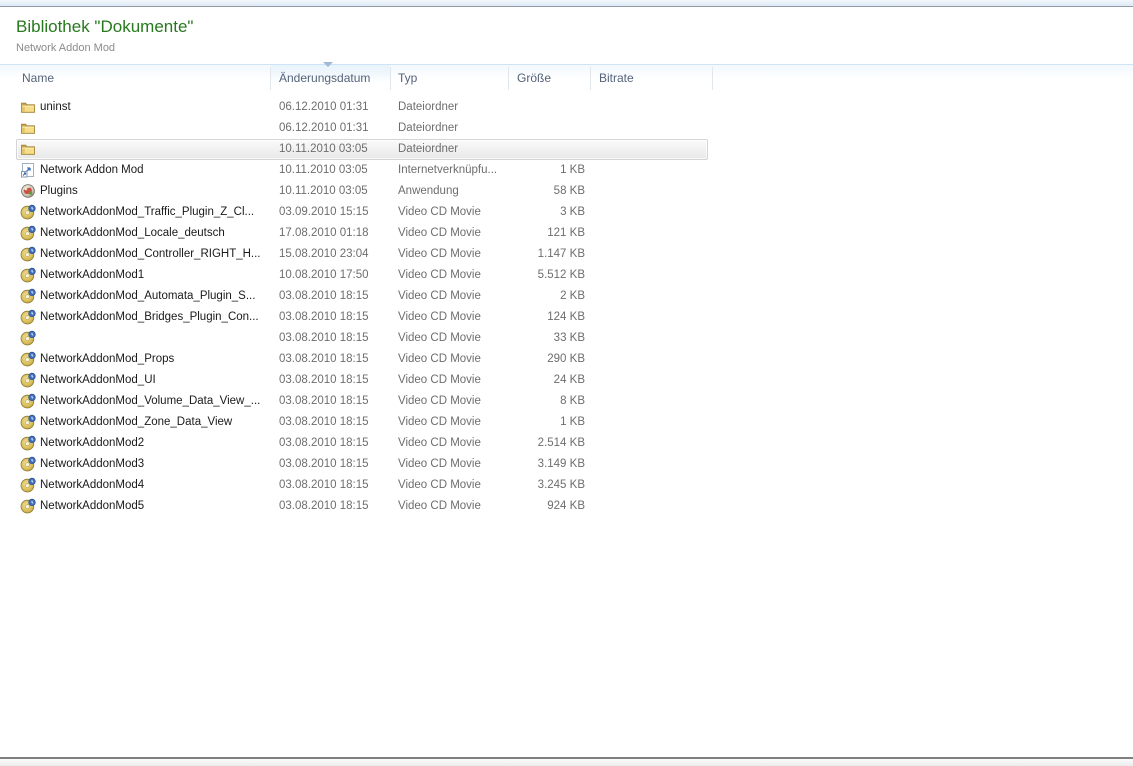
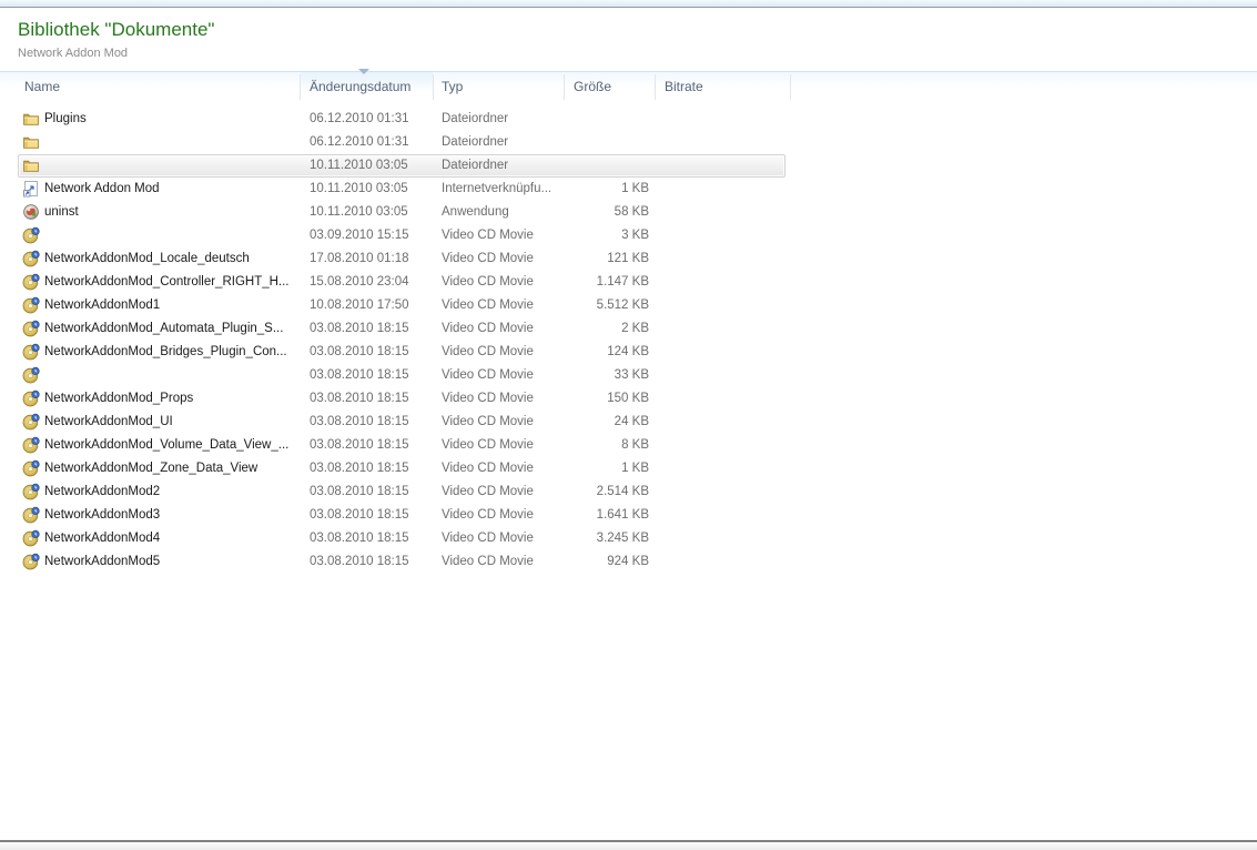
  Bibliothek "Dokumente"
  Network Addon Mod
  Name
  Änderungsdatum
  Typ
  Größe
  Bitrate
- uninst
+ Plugins
  06.12.2010 01:31
  Dateiordner
  06.12.2010 01:31
  Dateiordner
  10.11.2010 03:05
  Dateiordner
  Network Addon Mod
  10.11.2010 03:05
  Internetverknüpfu...
  1 KB
- Plugins
+ uninst
  10.11.2010 03:05
  Anwendung
  58 KB
- NetworkAddonMod_Traffic_Plugin_Z_Cl...
  03.09.2010 15:15
  Video CD Movie
  3 KB
  NetworkAddonMod_Locale_deutsch
  17.08.2010 01:18
  Video CD Movie
  121 KB
  NetworkAddonMod_Controller_RIGHT_H...
  15.08.2010 23:04
  Video CD Movie
  1.147 KB
  NetworkAddonMod1
  10.08.2010 17:50
  Video CD Movie
  5.512 KB
  NetworkAddonMod_Automata_Plugin_S...
  03.08.2010 18:15
  Video CD Movie
  2 KB
  NetworkAddonMod_Bridges_Plugin_Con...
  03.08.2010 18:15
  Video CD Movie
  124 KB
  03.08.2010 18:15
  Video CD Movie
  33 KB
  NetworkAddonMod_Props
  03.08.2010 18:15
  Video CD Movie
- 290 KB
+ 150 KB
  NetworkAddonMod_UI
  03.08.2010 18:15
  Video CD Movie
  24 KB
  NetworkAddonMod_Volume_Data_View_...
  03.08.2010 18:15
  Video CD Movie
  8 KB
  NetworkAddonMod_Zone_Data_View
  03.08.2010 18:15
  Video CD Movie
  1 KB
  NetworkAddonMod2
  03.08.2010 18:15
  Video CD Movie
  2.514 KB
  NetworkAddonMod3
  03.08.2010 18:15
  Video CD Movie
- 3.149 KB
+ 1.641 KB
  NetworkAddonMod4
  03.08.2010 18:15
  Video CD Movie
  3.245 KB
  NetworkAddonMod5
  03.08.2010 18:15
  Video CD Movie
  924 KB
